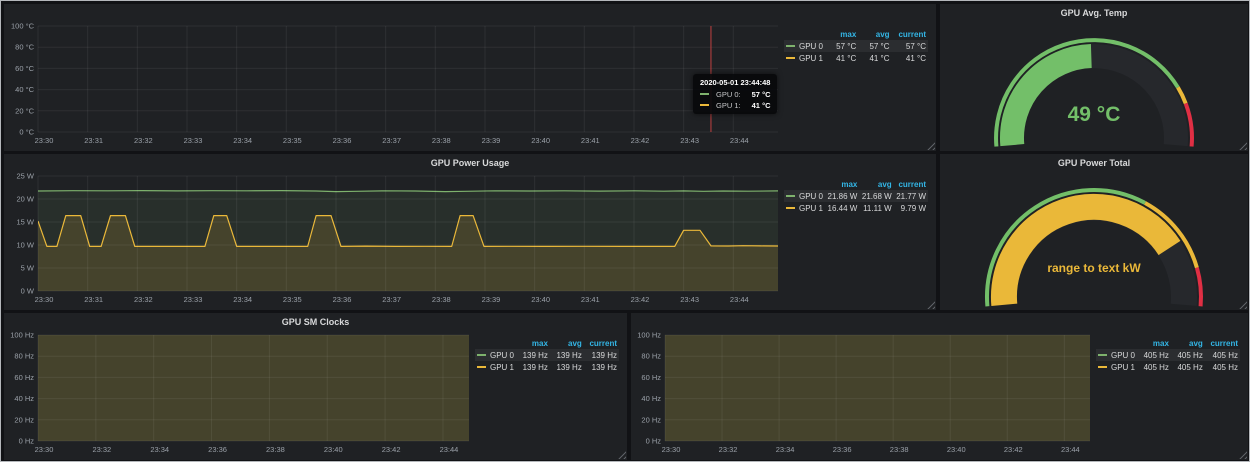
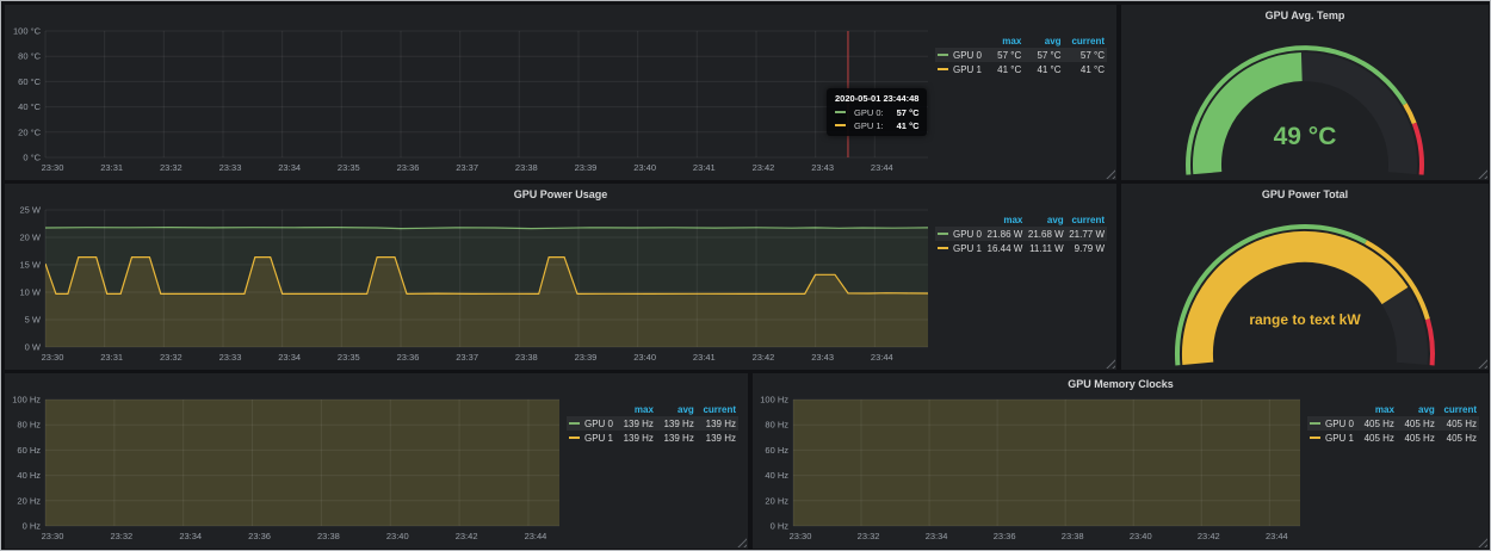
  100 °C
  80 °C
  60 °C
  40 °C
  20 °C
  0 °C
  23:30
  23:31
  23:32
  23:33
  23:34
  23:35
  23:36
  23:37
  23:38
  23:39
  23:40
  23:41
  23:42
  23:43
  23:44
  	max	avg	current
  GPU 0	57 °C	57 °C	57 °C
  GPU 1	41 °C	41 °C	41 °C
  2020-05-01 23:44:48
  GPU 0:
  57 °C
  GPU 1:
  41 °C
  GPU Avg. Temp
  49 °C
  GPU Power Usage
  25 W
  20 W
  15 W
  10 W
  5 W
  0 W
  23:30
  23:31
  23:32
  23:33
  23:34
  23:35
  23:36
  23:37
  23:38
  23:39
  23:40
  23:41
  23:42
  23:43
  23:44
  	max	avg	current
  GPU 0	21.86 W	21.68 W	21.77 W
  GPU 1	16.44 W	11.11 W	9.79 W
  GPU Power Total
  range to text kW
- GPU SM Clocks
  100 Hz
  80 Hz
  60 Hz
  40 Hz
  20 Hz
  0 Hz
  23:30
  23:32
  23:34
  23:36
  23:38
  23:40
  23:42
  23:44
  	max	avg	current
  GPU 0	139 Hz	139 Hz	139 Hz
  GPU 1	139 Hz	139 Hz	139 Hz
+ GPU Memory Clocks
  100 Hz
  80 Hz
  60 Hz
  40 Hz
  20 Hz
  0 Hz
  23:30
  23:32
  23:34
  23:36
  23:38
  23:40
  23:42
  23:44
  	max	avg	current
  GPU 0	405 Hz	405 Hz	405 Hz
  GPU 1	405 Hz	405 Hz	405 Hz
